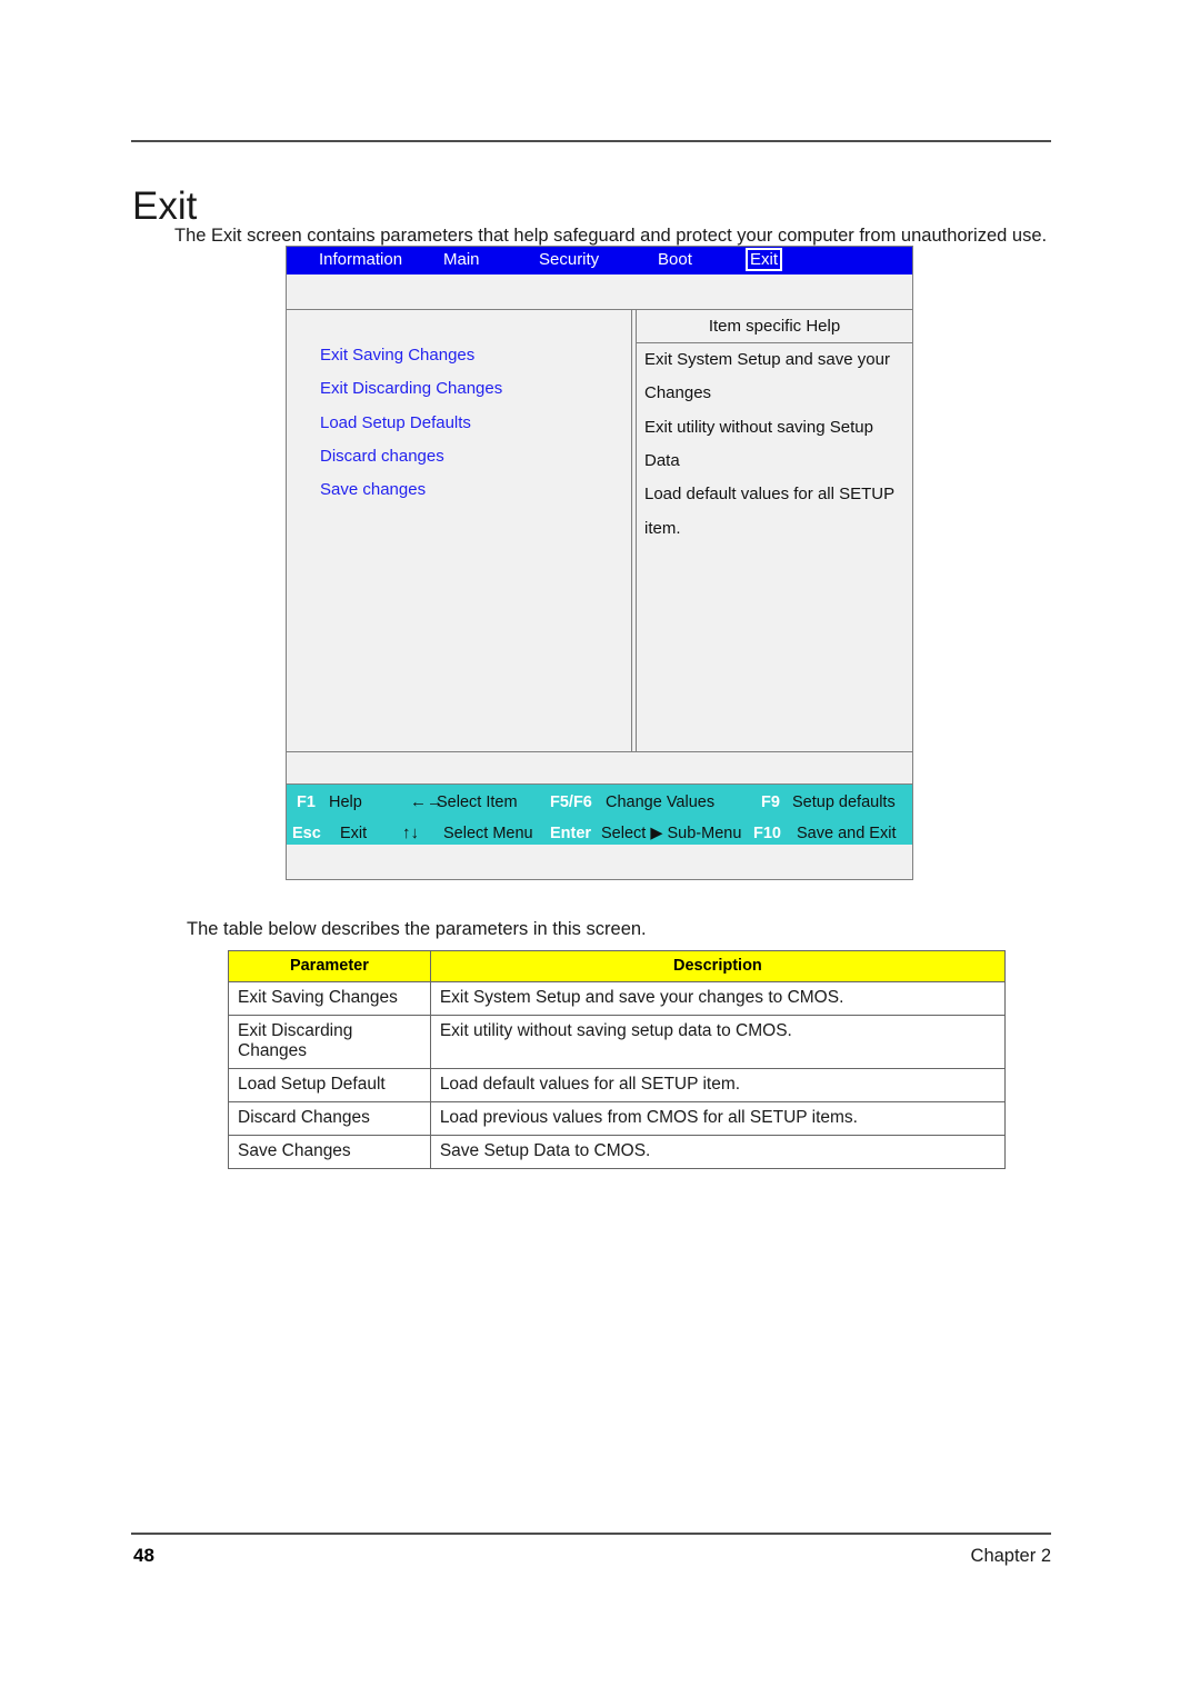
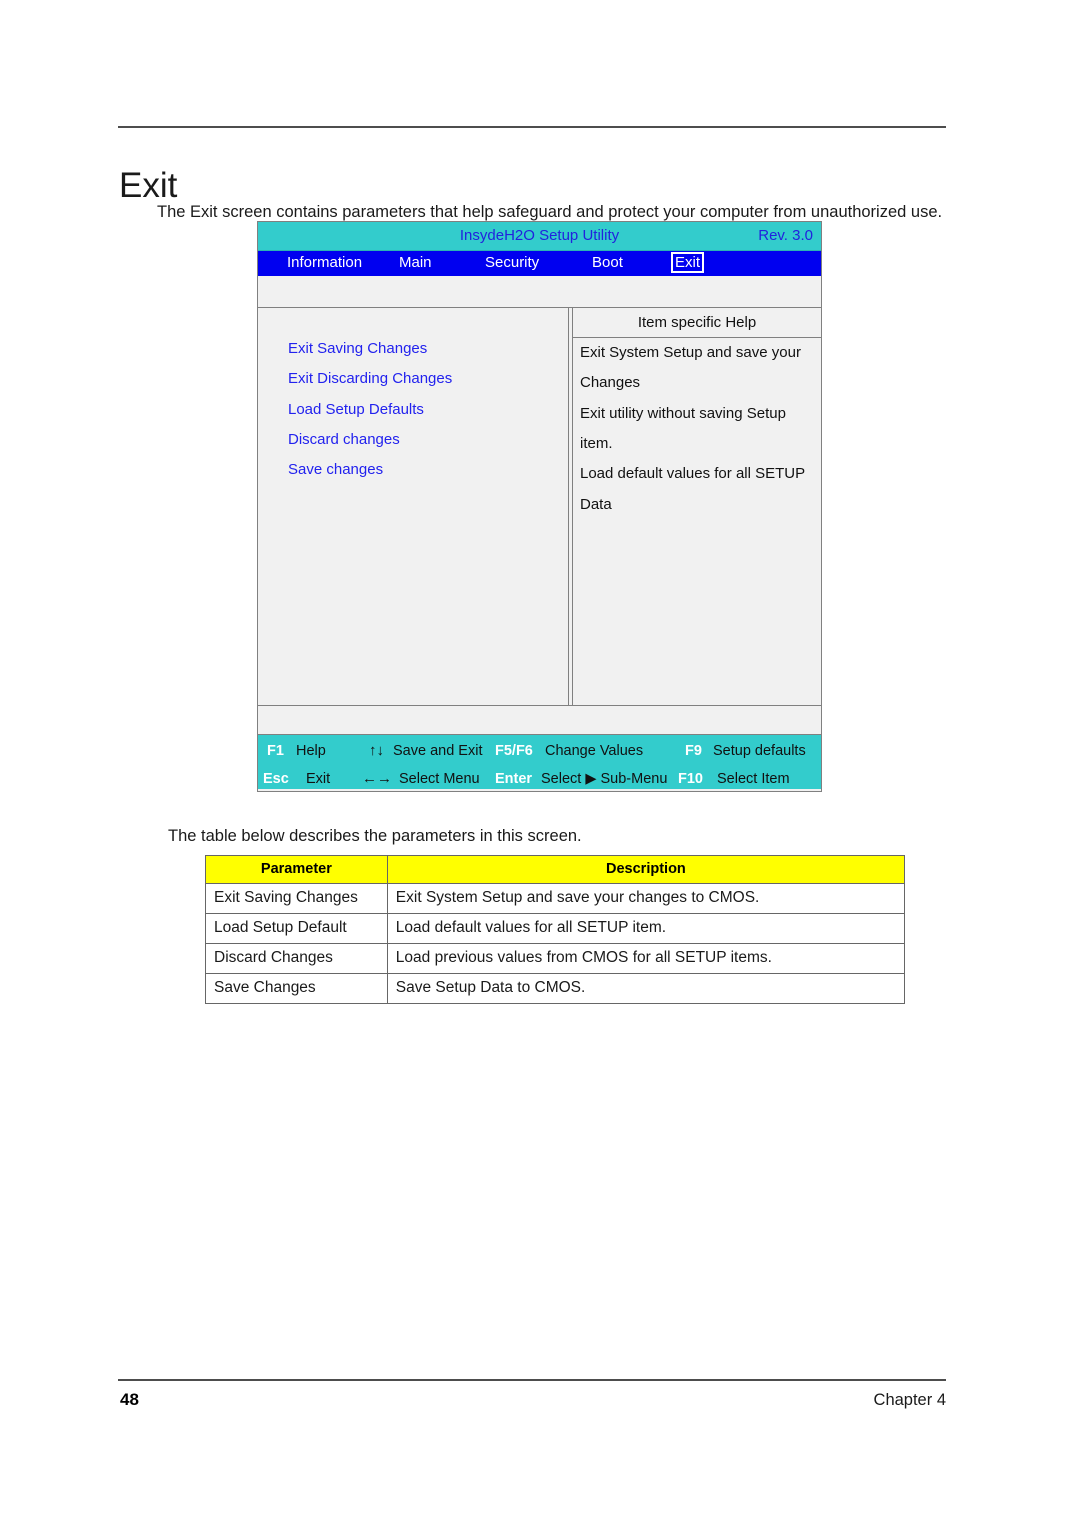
  Exit
  The Exit screen contains parameters that help safeguard and protect your computer from unauthorized use.
+ InsydeH2O Setup Utility
+ Rev. 3.0
  Information
  Main
  Security
  Boot
  Exit
  Exit Saving Changes
  Exit Discarding Changes
  Load Setup Defaults
  Discard changes
  Save changes
  Item specific Help
  Exit System Setup and save your
  Changes
  Exit utility without saving Setup
- Data
+ item.
  Load default values for all SETUP
- item.
+ Data
  F1
  Help
- ←→
+ ↑↓
- Select Item
+ Save and Exit
  F5/F6
  Change Values
  F9
  Setup defaults
  Esc
  Exit
- ↑↓
+ ←→
  Select Menu
  Enter
  Select ▶ Sub-Menu
  F10
- Save and Exit
+ Select Item
  The table below describes the parameters in this screen.
  Parameter	Description
  Exit Saving Changes	Exit System Setup and save your changes to CMOS.
- Exit Discarding Changes	Exit utility without saving setup data to CMOS.
  Load Setup Default	Load default values for all SETUP item.
  Discard Changes	Load previous values from CMOS for all SETUP items.
  Save Changes	Save Setup Data to CMOS.
  48
- Chapter 2
+ Chapter 4
